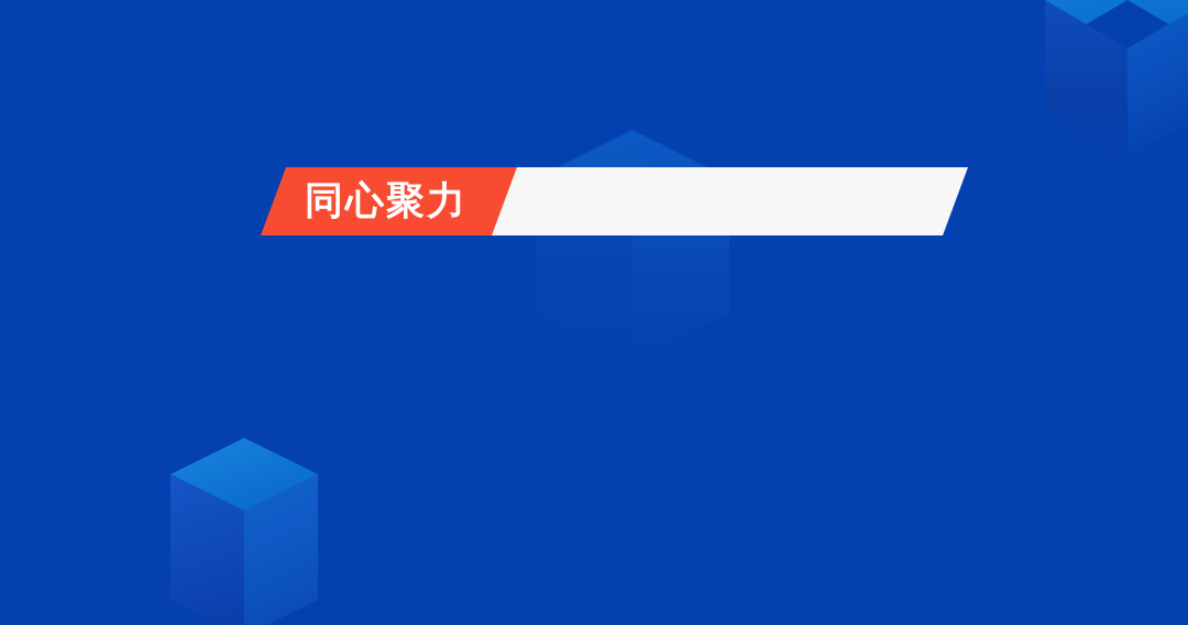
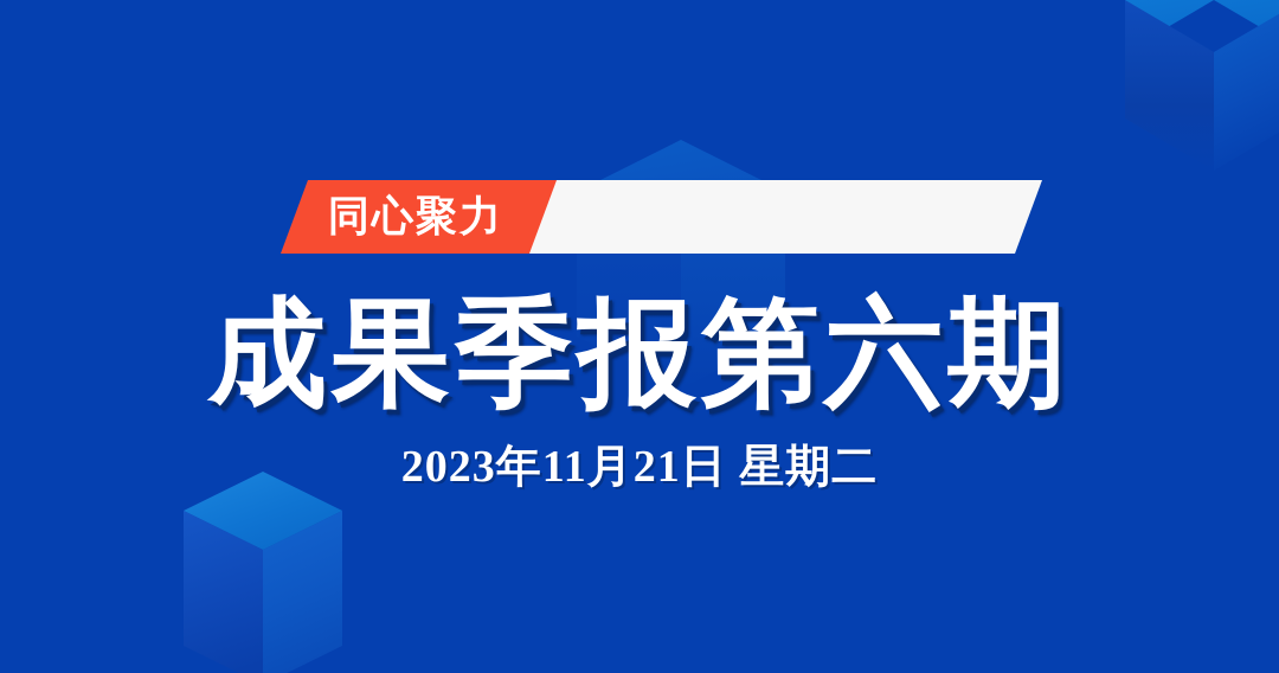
  同心聚力
+ 成果季报第六期
+ 2023年11月21日 星期二
